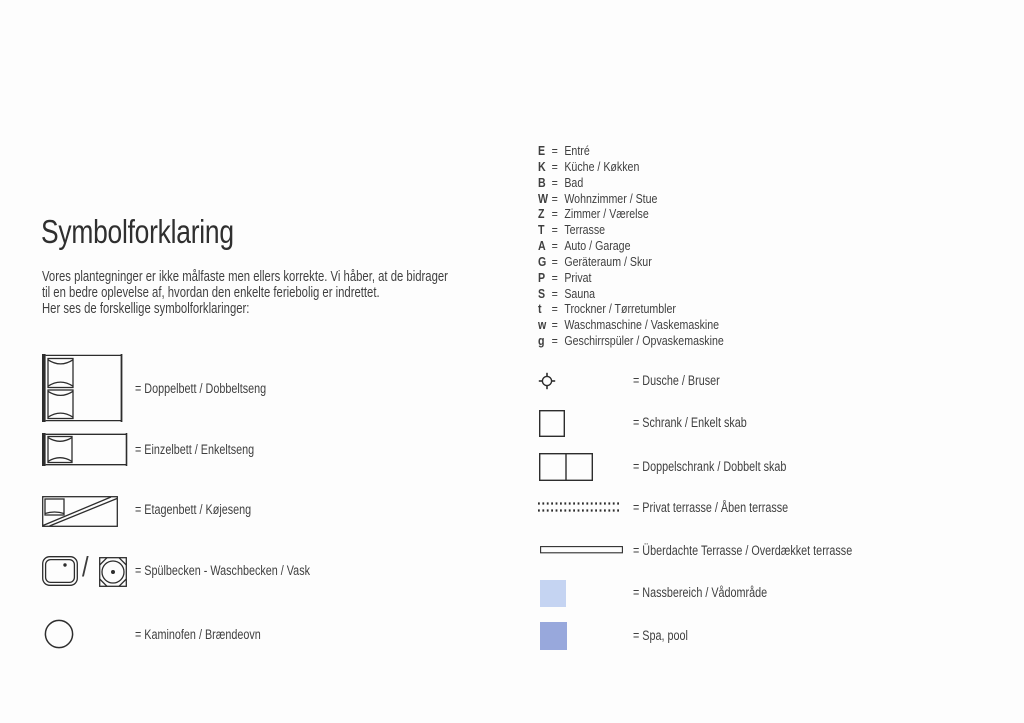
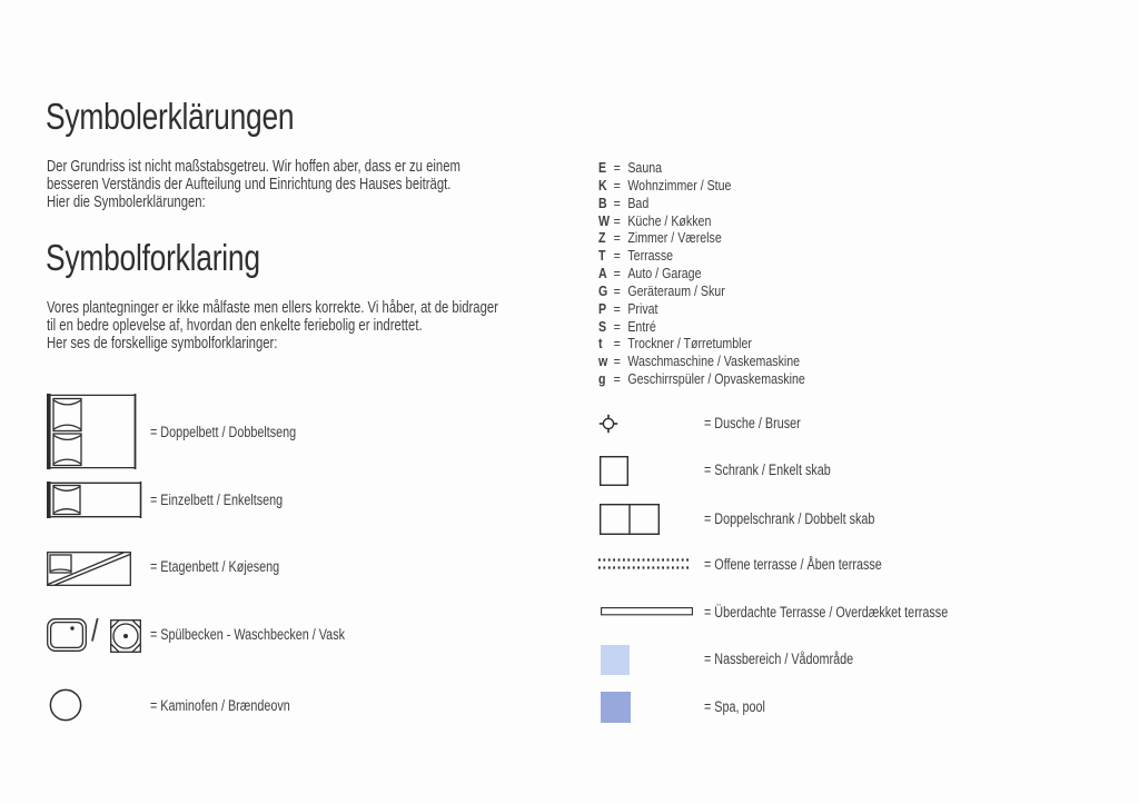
+ Symbolerklärungen
+ Der Grundriss ist nicht maßstabsgetreu. Wir hoffen aber, dass er zu einem
+ besseren Verständis der Aufteilung und Einrichtung des Hauses beiträgt.
+ Hier die Symbolerklärungen:
  Symbolforklaring
  Vores plantegninger er ikke målfaste men ellers korrekte. Vi håber, at de bidrager
  til en bedre oplevelse af, hvordan den enkelte feriebolig er indrettet.
  Her ses de forskellige symbolforklaringer:
  E
  =
- Entré
+ Sauna
  K
  =
- Küche / Køkken
+ Wohnzimmer / Stue
  B
  =
  Bad
  W
  =
- Wohnzimmer / Stue
+ Küche / Køkken
  Z
  =
  Zimmer / Værelse
  T
  =
  Terrasse
  A
  =
  Auto / Garage
  G
  =
  Geräteraum / Skur
  P
  =
  Privat
  S
  =
- Sauna
+ Entré
  t
  =
  Trockner / Tørretumbler
  w
  =
  Waschmaschine / Vaskemaskine
  g
  =
  Geschirrspüler / Opvaskemaskine
  = Doppelbett / Dobbeltseng
  = Einzelbett / Enkeltseng
  = Etagenbett / Køjeseng
  /
  = Spülbecken - Waschbecken / Vask
  = Kaminofen / Brændeovn
  = Dusche / Bruser
  = Schrank / Enkelt skab
  = Doppelschrank / Dobbelt skab
- = Privat terrasse / Åben terrasse
+ = Offene terrasse / Åben terrasse
  = Überdachte Terrasse / Overdækket terrasse
  = Nassbereich / Vådområde
  = Spa, pool
